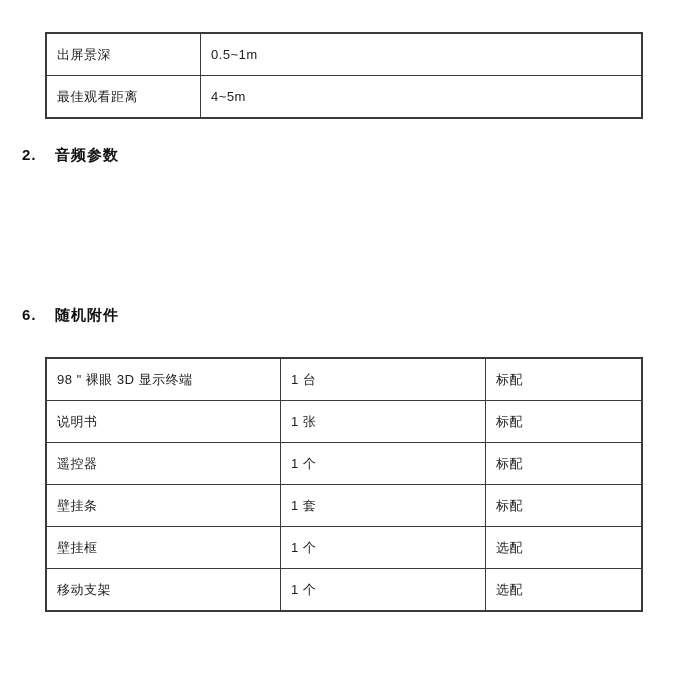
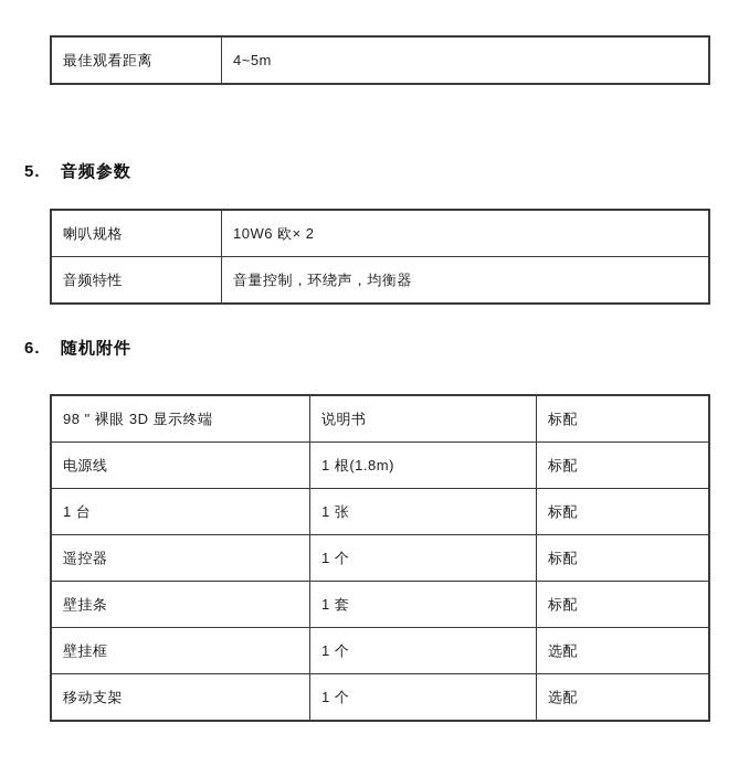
- 出屏景深	0.5~1m
  最佳观看距离	4~5m
- 2.
+ 5.
  音频参数
+ 喇叭规格	10W6 欧× 2
+ 音频特性	音量控制，环绕声，均衡器
  6.
  随机附件
- 98 " 裸眼 3D 显示终端	1 台	标配
+ 98 " 裸眼 3D 显示终端	说明书	标配
+ 电源线	1 根(1.8m)	标配
- 说明书	1 张	标配
+ 1 台	1 张	标配
  遥控器	1 个	标配
  壁挂条	1 套	标配
  壁挂框	1 个	选配
  移动支架	1 个	选配
